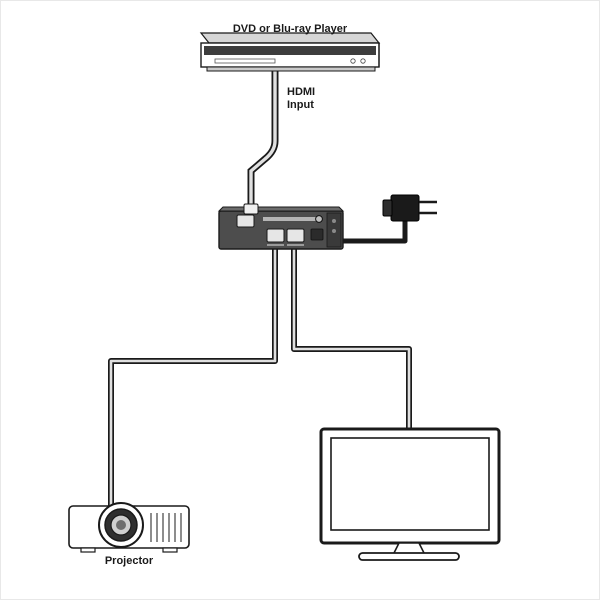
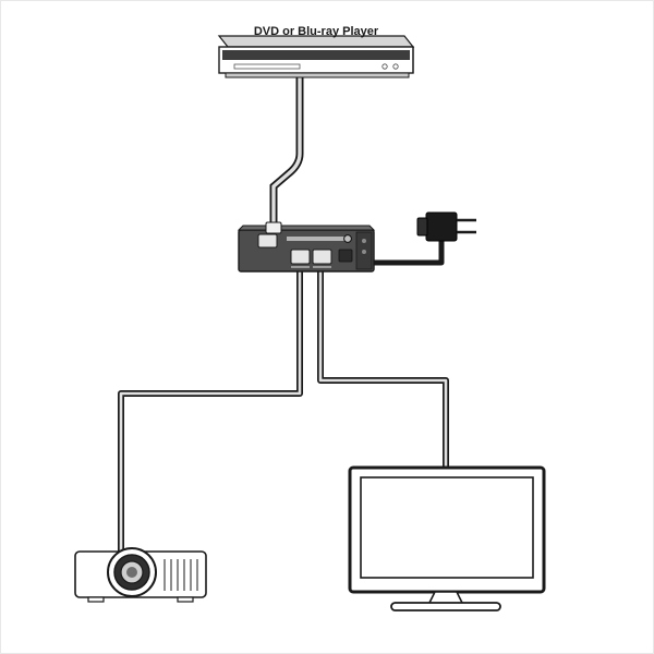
  DVD or Blu-ray Player
- HDMI
- Input
- Projector
